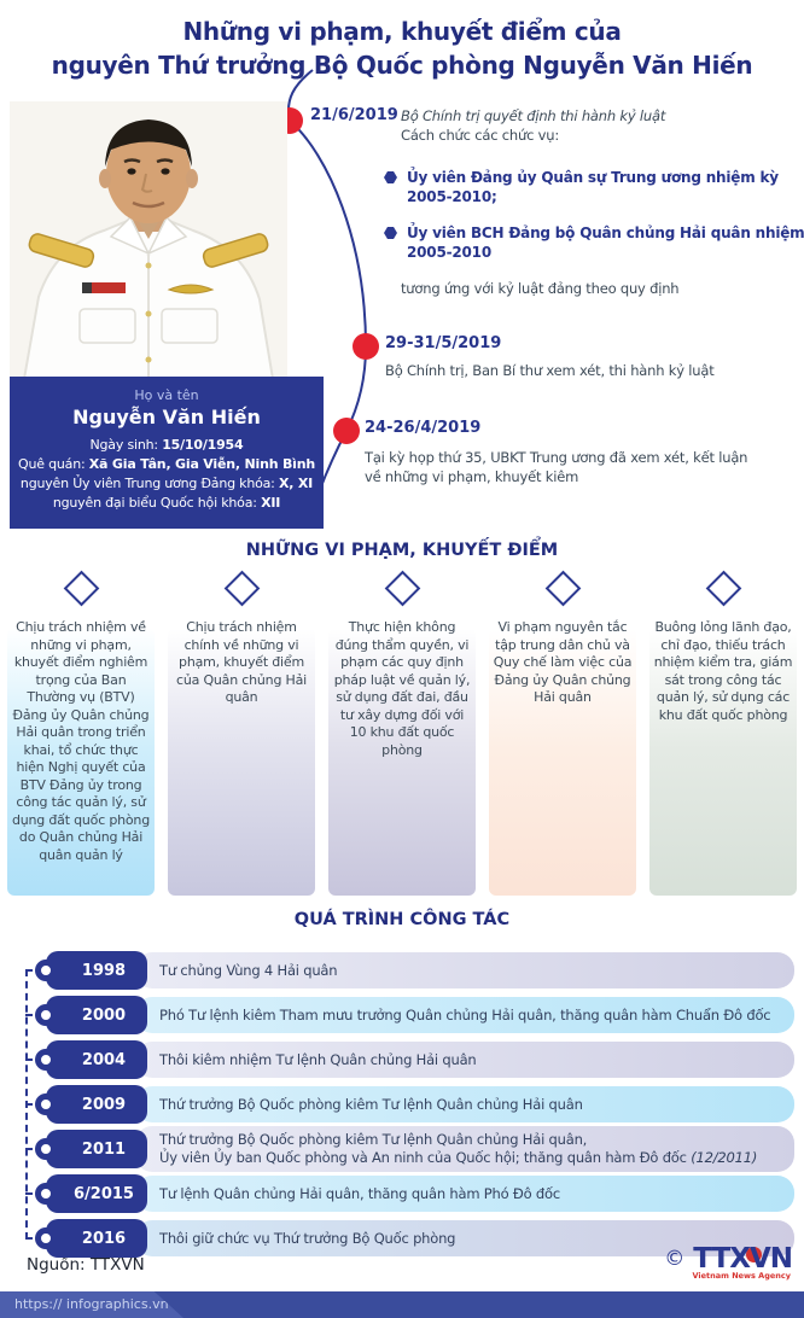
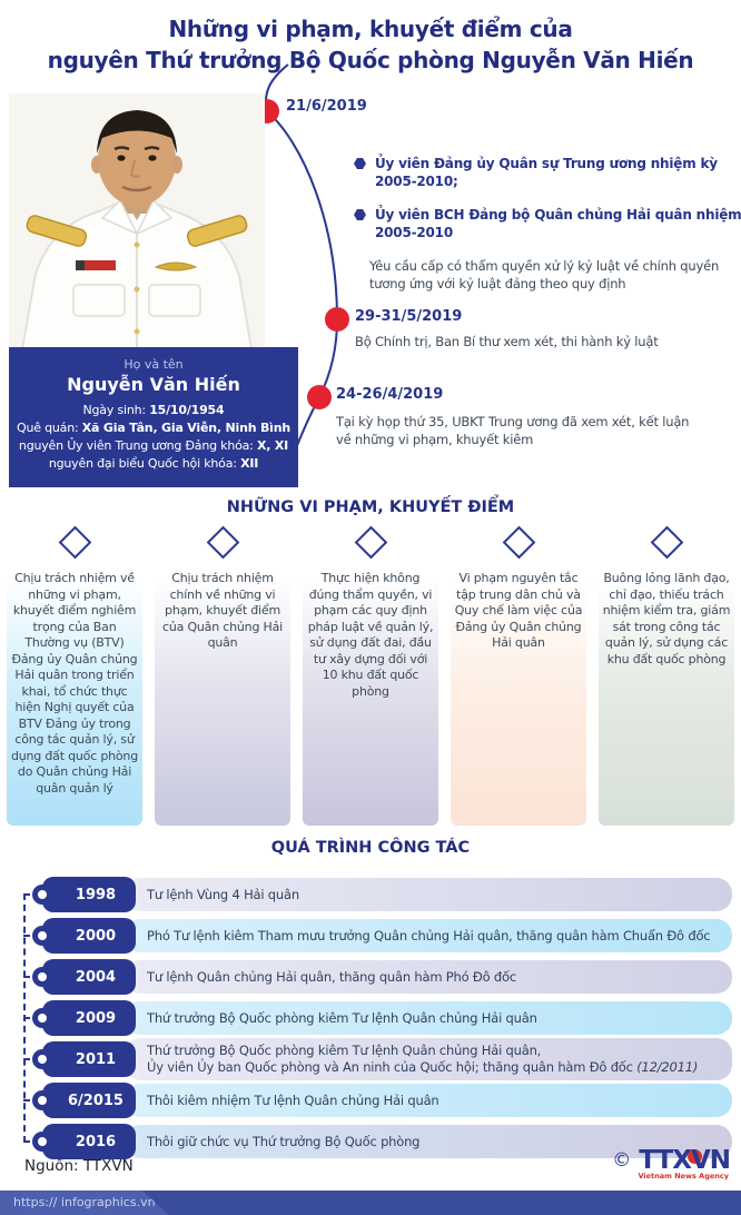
  Những vi phạm, khuyết điểm của
  nguyên Thứ trưởng Bộ Quốc phòng Nguyễn Văn Hiến
  21/6/2019
- Bộ Chính trị quyết định thi hành kỷ luật
- Cách chức các chức vụ:
  Ủy viên Đảng ủy Quân sự Trung ương nhiệm kỳ
  2005-2010;
  Ủy viên BCH Đảng bộ Quân chủng Hải quân nhiệm
  2005-2010
+ Yêu cầu cấp có thẩm quyền xử lý kỷ luật về chính quyền
  tương ứng với kỷ luật đảng theo quy định
  29-31/5/2019
  Bộ Chính trị, Ban Bí thư xem xét, thi hành kỷ luật
  24-26/4/2019
  Tại kỳ họp thứ 35, UBKT Trung ương đã xem xét, kết luận
  về những vi phạm, khuyết kiêm
  Họ và tên
  Nguyễn Văn Hiến
  Ngày sinh: 15/10/1954
  Quê quán: Xã Gia Tân, Gia Viễn, Ninh Bình
  nguyên Ủy viên Trung ương Đảng khóa: X, XI
  nguyên đại biểu Quốc hội khóa: XII
  NHỮNG VI PHẠM, KHUYẾT ĐIỂM
  Chịu trách nhiệm về những vi phạm, khuyết điểm nghiêm trọng của Ban Thường vụ (BTV) Đảng ủy Quân chủng Hải quân trong triển khai, tổ chức thực hiện Nghị quyết của BTV Đảng ủy trong công tác quản lý, sử dụng đất quốc phòng do Quân chủng Hải quân quản lý
  Chịu trách nhiệm chính về những vi phạm, khuyết điểm của Quân chủng Hải quân
  Thực hiện không đúng thẩm quyền, vi phạm các quy định pháp luật về quản lý, sử dụng đất đai, đầu tư xây dựng đối với 10 khu đất quốc phòng
  Vi phạm nguyên tắc tập trung dân chủ và Quy chế làm việc của Đảng ủy Quân chủng Hải quân
  Buông lỏng lãnh đạo, chỉ đạo, thiếu trách nhiệm kiểm tra, giám sát trong công tác quản lý, sử dụng các khu đất quốc phòng
  QUÁ TRÌNH CÔNG TÁC
- Tư chủng Vùng 4 Hải quân
+ Tư lệnh Vùng 4 Hải quân
  1998
  Phó Tư lệnh kiêm Tham mưu trưởng Quân chủng Hải quân, thăng quân hàm Chuẩn Đô đốc
  2000
- Thôi kiêm nhiệm Tư lệnh Quân chủng Hải quân
+ Tư lệnh Quân chủng Hải quân, thăng quân hàm Phó Đô đốc
  2004
  Thứ trưởng Bộ Quốc phòng kiêm Tư lệnh Quân chủng Hải quân
  2009
  Thứ trưởng Bộ Quốc phòng kiêm Tư lệnh Quân chủng Hải quân,
  Ủy viên Ủy ban Quốc phòng và An ninh của Quốc hội; thăng quân hàm Đô đốc (12/2011)
  2011
- Tư lệnh Quân chủng Hải quân, thăng quân hàm Phó Đô đốc
+ Thôi kiêm nhiệm Tư lệnh Quân chủng Hải quân
  6/2015
  Thôi giữ chức vụ Thứ trưởng Bộ Quốc phòng
  2016
  Nguồn: TTXVN
  ©
  TTXVN
  Vietnam News Agency
  https:// infographics.vn
